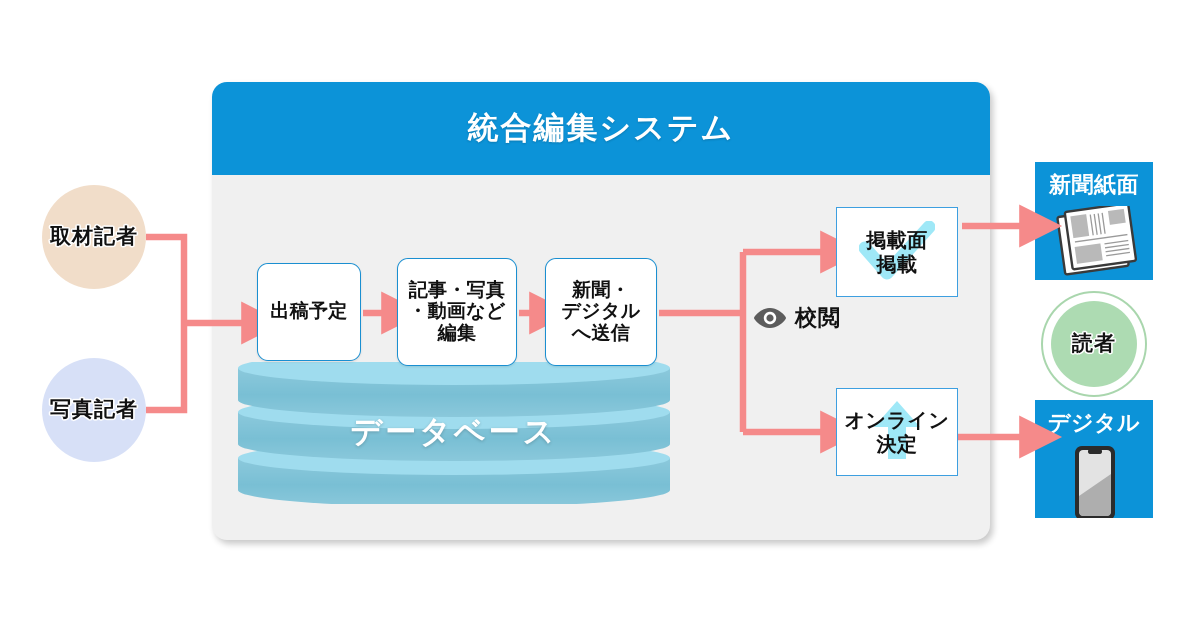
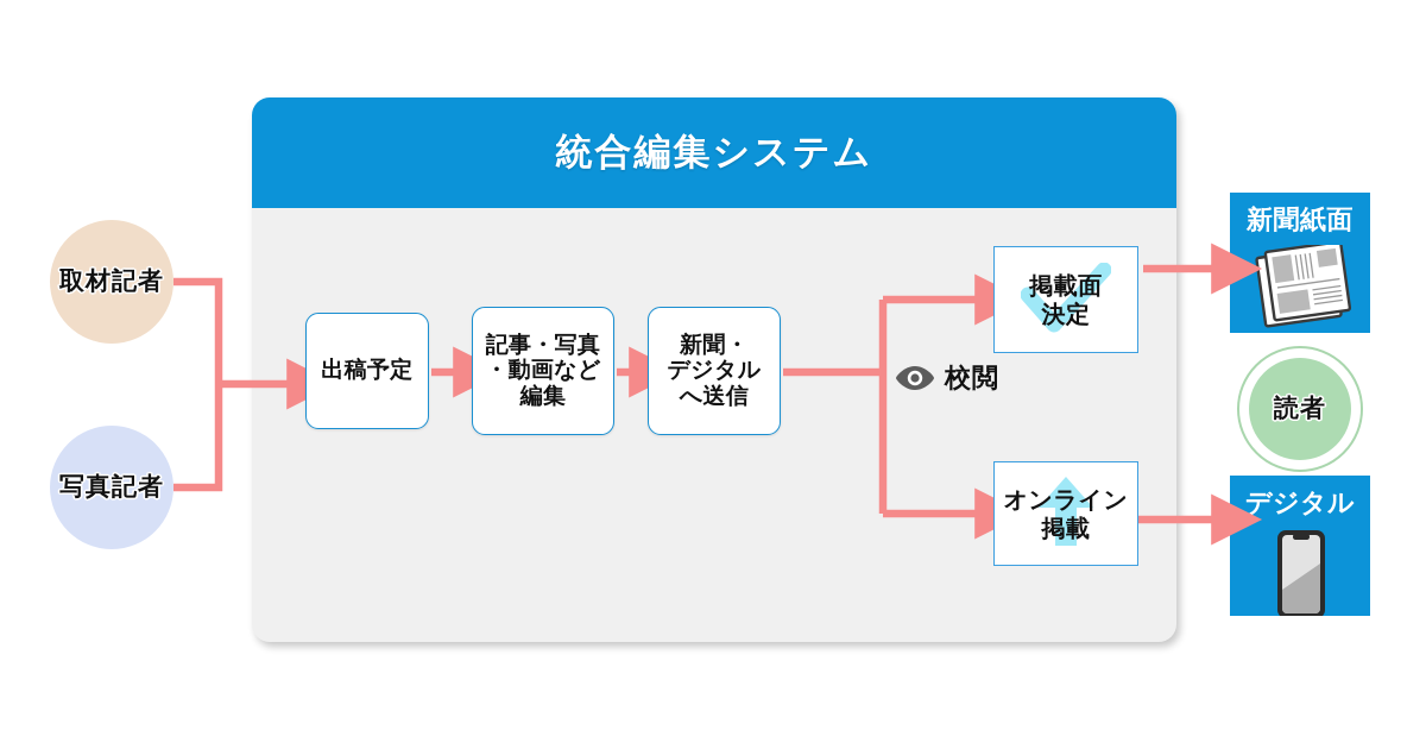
  統合編集システム
- データベース
  取材記者
  写真記者
  出稿予定
  記事・写真
  ・動画など
  編集
  新聞・
  デジタル
  へ送信
  校閲
  掲載面
- 掲載
+ 決定
  オンライン
- 決定
+ 掲載
  新聞紙面
  読者
  デジタル
